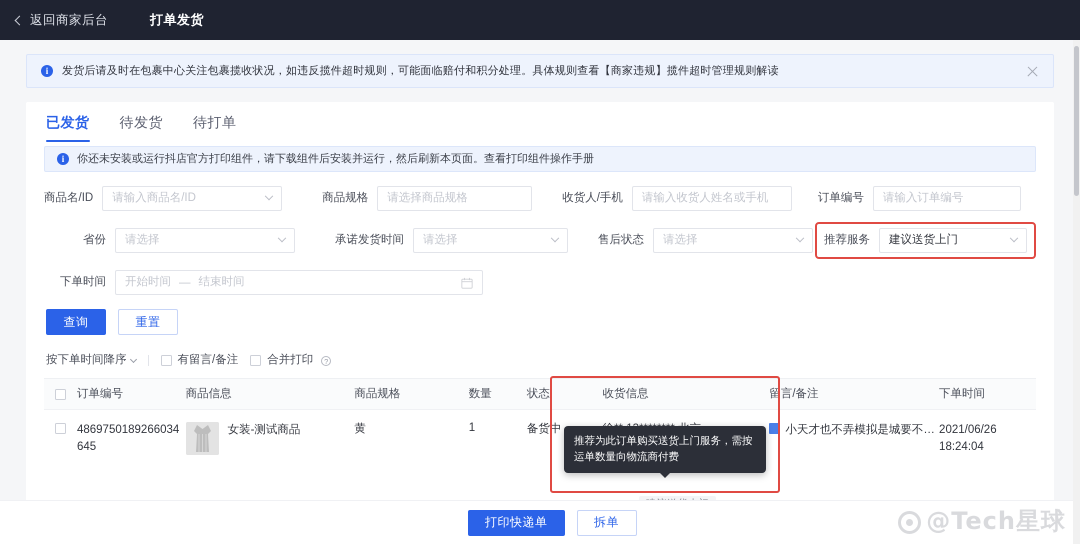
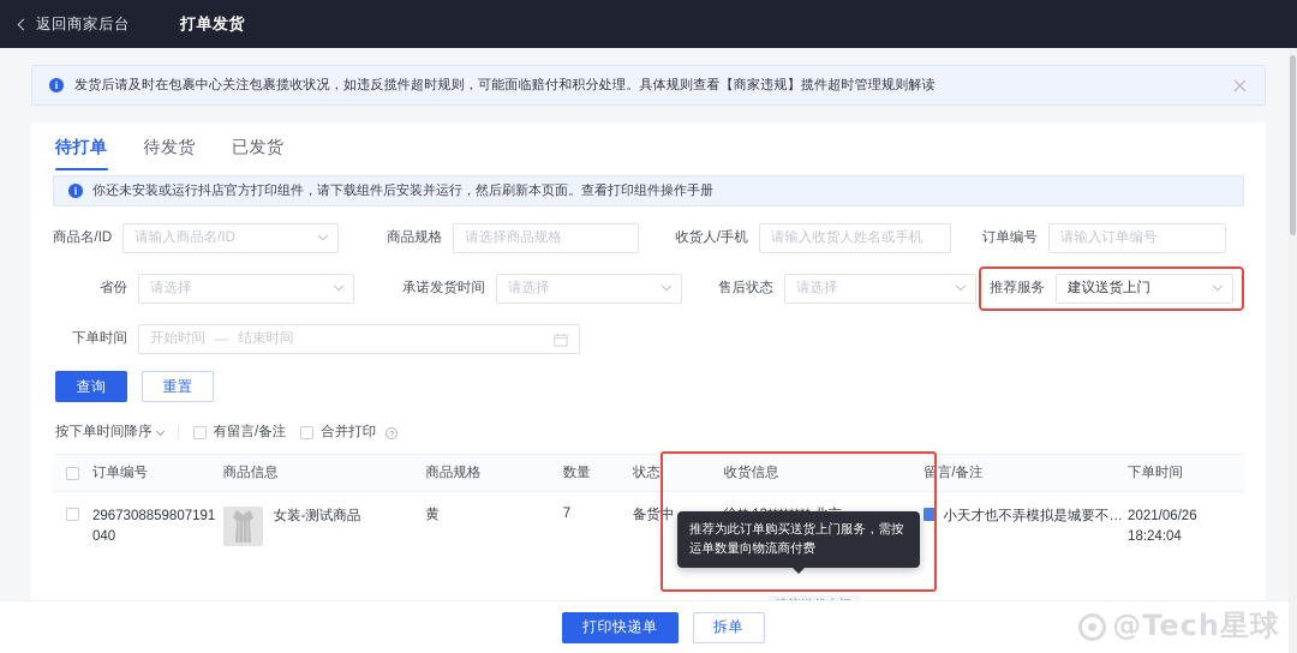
  返回商家后台
  打单发货
  i
  发货后请及时在包裹中心关注包裹揽收状况，如违反揽件超时规则，可能面临赔付和积分处理。具体规则查看【商家违规】揽件超时管理规则解读
- 已发货
+ 待打单
  待发货
- 待打单
+ 已发货
  i
  你还未安装或运行抖店官方打印组件，请下载组件后安装并运行，然后刷新本页面。查看打印组件操作手册
  商品名/ID
  请输入商品名/ID
  商品规格
  请选择商品规格
  收货人/手机
  请输入收货人姓名或手机
  订单编号
  请输入订单编号
  省份
  请选择
  承诺发货时间
  请选择
  售后状态
  请选择
  推荐服务
  建议送货上门
  下单时间
  开始时间
  —
  结束时间
  查询
  重置
  按下单时间降序
  有留言/备注
  合并打印
  ?
  订单编号
  商品信息
  商品规格
  数量
  状态
  收货信息
  留言/备注
  下单时间
- 4869750189266034645
+ 2967308859807191040
  女装-测试商品
  黄
- 1
+ 7
  备货中
  小天才也不弄模拟是城要不您
  2021/06/26 18:24:04
  推荐为此订单购买送货上门服务，需按运单数量向物流商付费
  打印快递单
  拆单
  @Tech星球
